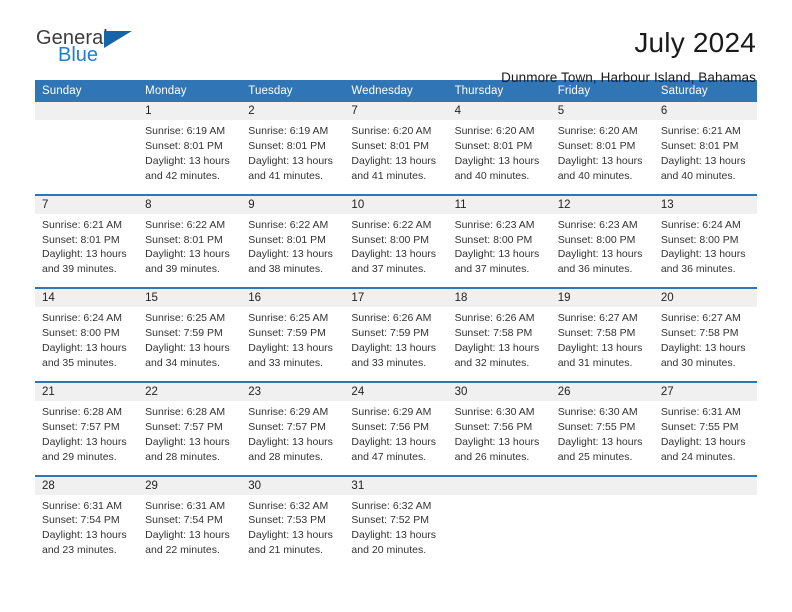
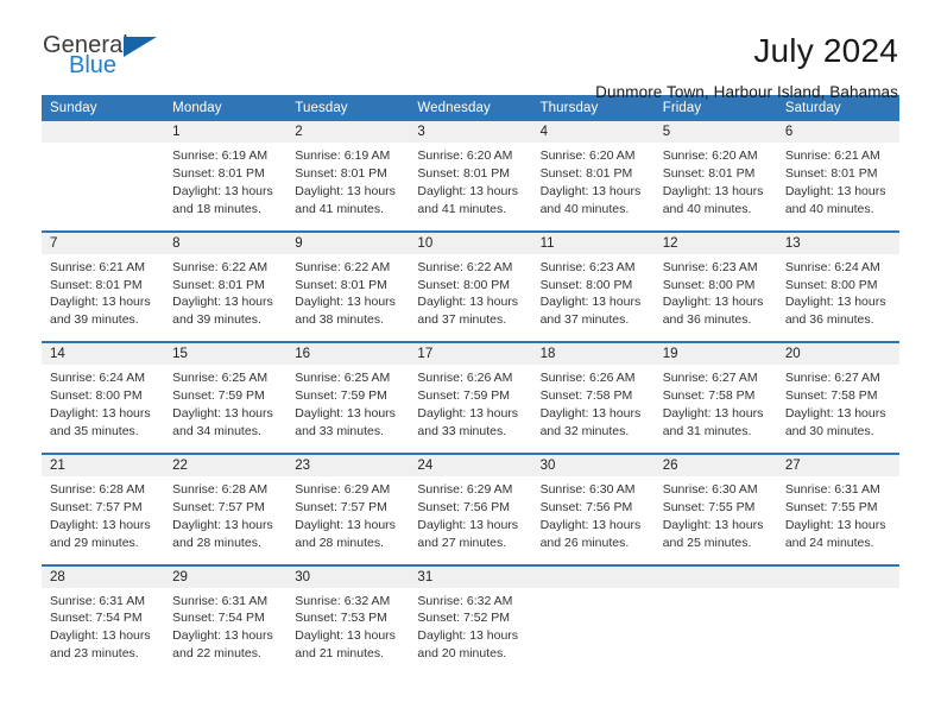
  General
  Blue
  July 2024
  Dunmore Town, Harbour Island, Bahamas
  Sunday	Monday	Tuesday	Wednesday	Thursday	Friday	Saturday
- 	1	2	7	4	5	6
+ 	1	2	3	4	5	6
- 	Sunrise: 6:19 AMSunset: 8:01 PMDaylight: 13 hoursand 42 minutes.	Sunrise: 6:19 AMSunset: 8:01 PMDaylight: 13 hoursand 41 minutes.	Sunrise: 6:20 AMSunset: 8:01 PMDaylight: 13 hoursand 41 minutes.	Sunrise: 6:20 AMSunset: 8:01 PMDaylight: 13 hoursand 40 minutes.	Sunrise: 6:20 AMSunset: 8:01 PMDaylight: 13 hoursand 40 minutes.	Sunrise: 6:21 AMSunset: 8:01 PMDaylight: 13 hoursand 40 minutes.
+ 	Sunrise: 6:19 AMSunset: 8:01 PMDaylight: 13 hoursand 18 minutes.	Sunrise: 6:19 AMSunset: 8:01 PMDaylight: 13 hoursand 41 minutes.	Sunrise: 6:20 AMSunset: 8:01 PMDaylight: 13 hoursand 41 minutes.	Sunrise: 6:20 AMSunset: 8:01 PMDaylight: 13 hoursand 40 minutes.	Sunrise: 6:20 AMSunset: 8:01 PMDaylight: 13 hoursand 40 minutes.	Sunrise: 6:21 AMSunset: 8:01 PMDaylight: 13 hoursand 40 minutes.
  7	8	9	10	11	12	13
  Sunrise: 6:21 AMSunset: 8:01 PMDaylight: 13 hoursand 39 minutes.	Sunrise: 6:22 AMSunset: 8:01 PMDaylight: 13 hoursand 39 minutes.	Sunrise: 6:22 AMSunset: 8:01 PMDaylight: 13 hoursand 38 minutes.	Sunrise: 6:22 AMSunset: 8:00 PMDaylight: 13 hoursand 37 minutes.	Sunrise: 6:23 AMSunset: 8:00 PMDaylight: 13 hoursand 37 minutes.	Sunrise: 6:23 AMSunset: 8:00 PMDaylight: 13 hoursand 36 minutes.	Sunrise: 6:24 AMSunset: 8:00 PMDaylight: 13 hoursand 36 minutes.
  14	15	16	17	18	19	20
  Sunrise: 6:24 AMSunset: 8:00 PMDaylight: 13 hoursand 35 minutes.	Sunrise: 6:25 AMSunset: 7:59 PMDaylight: 13 hoursand 34 minutes.	Sunrise: 6:25 AMSunset: 7:59 PMDaylight: 13 hoursand 33 minutes.	Sunrise: 6:26 AMSunset: 7:59 PMDaylight: 13 hoursand 33 minutes.	Sunrise: 6:26 AMSunset: 7:58 PMDaylight: 13 hoursand 32 minutes.	Sunrise: 6:27 AMSunset: 7:58 PMDaylight: 13 hoursand 31 minutes.	Sunrise: 6:27 AMSunset: 7:58 PMDaylight: 13 hoursand 30 minutes.
  21	22	23	24	30	26	27
- Sunrise: 6:28 AMSunset: 7:57 PMDaylight: 13 hoursand 29 minutes.	Sunrise: 6:28 AMSunset: 7:57 PMDaylight: 13 hoursand 28 minutes.	Sunrise: 6:29 AMSunset: 7:57 PMDaylight: 13 hoursand 28 minutes.	Sunrise: 6:29 AMSunset: 7:56 PMDaylight: 13 hoursand 47 minutes.	Sunrise: 6:30 AMSunset: 7:56 PMDaylight: 13 hoursand 26 minutes.	Sunrise: 6:30 AMSunset: 7:55 PMDaylight: 13 hoursand 25 minutes.	Sunrise: 6:31 AMSunset: 7:55 PMDaylight: 13 hoursand 24 minutes.
+ Sunrise: 6:28 AMSunset: 7:57 PMDaylight: 13 hoursand 29 minutes.	Sunrise: 6:28 AMSunset: 7:57 PMDaylight: 13 hoursand 28 minutes.	Sunrise: 6:29 AMSunset: 7:57 PMDaylight: 13 hoursand 28 minutes.	Sunrise: 6:29 AMSunset: 7:56 PMDaylight: 13 hoursand 27 minutes.	Sunrise: 6:30 AMSunset: 7:56 PMDaylight: 13 hoursand 26 minutes.	Sunrise: 6:30 AMSunset: 7:55 PMDaylight: 13 hoursand 25 minutes.	Sunrise: 6:31 AMSunset: 7:55 PMDaylight: 13 hoursand 24 minutes.
  28	29	30	31
  Sunrise: 6:31 AMSunset: 7:54 PMDaylight: 13 hoursand 23 minutes.	Sunrise: 6:31 AMSunset: 7:54 PMDaylight: 13 hoursand 22 minutes.	Sunrise: 6:32 AMSunset: 7:53 PMDaylight: 13 hoursand 21 minutes.	Sunrise: 6:32 AMSunset: 7:52 PMDaylight: 13 hoursand 20 minutes.
